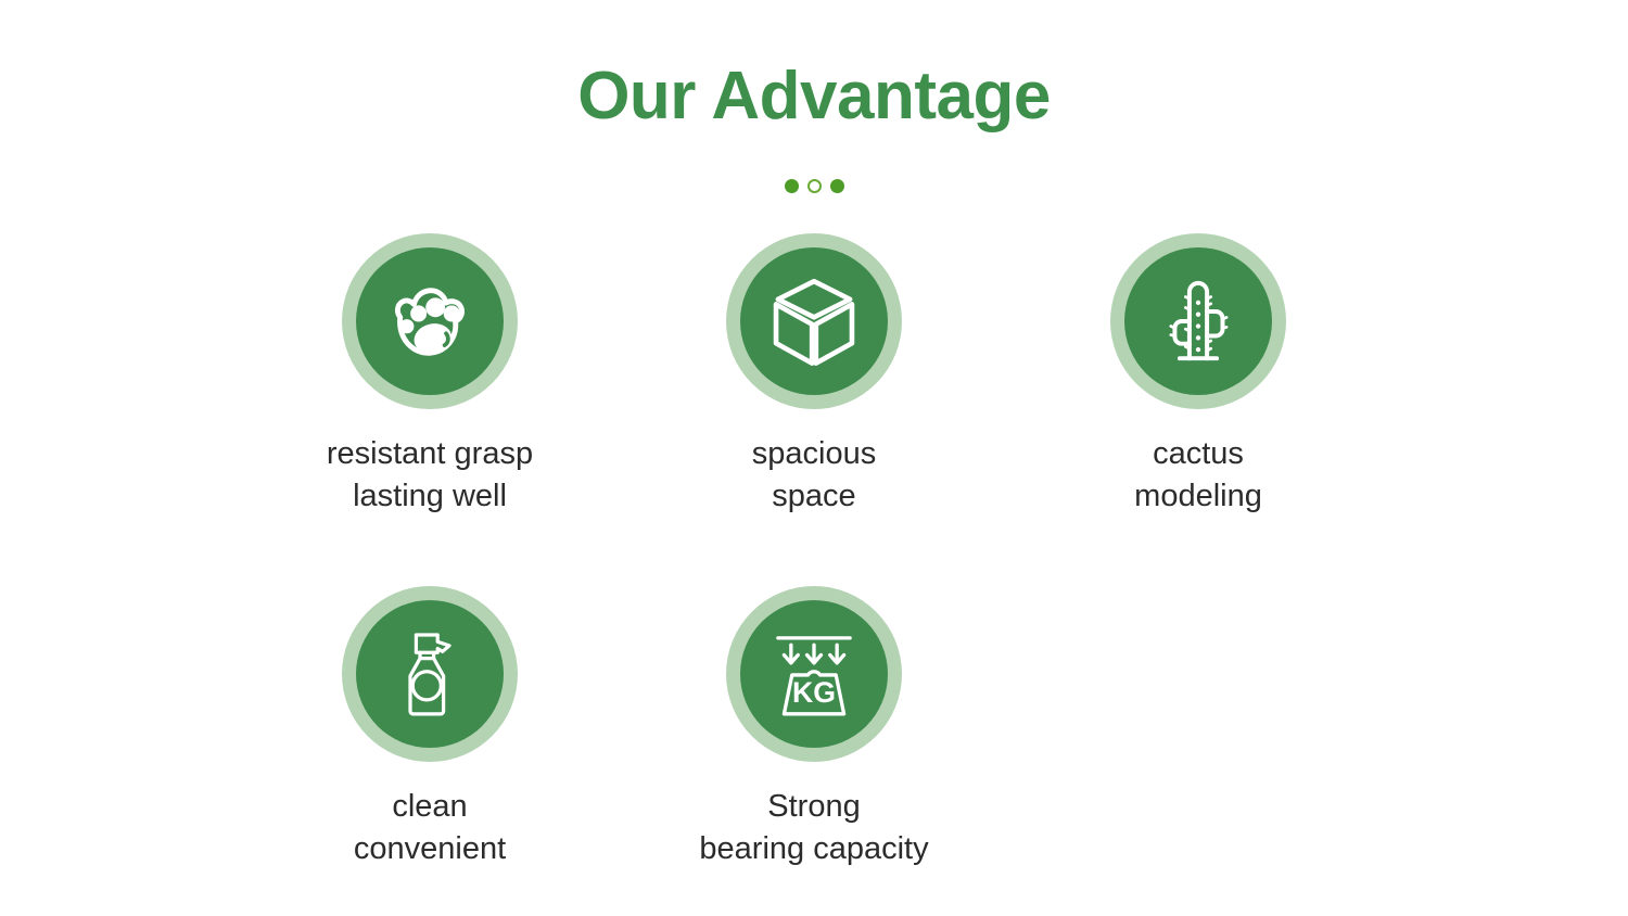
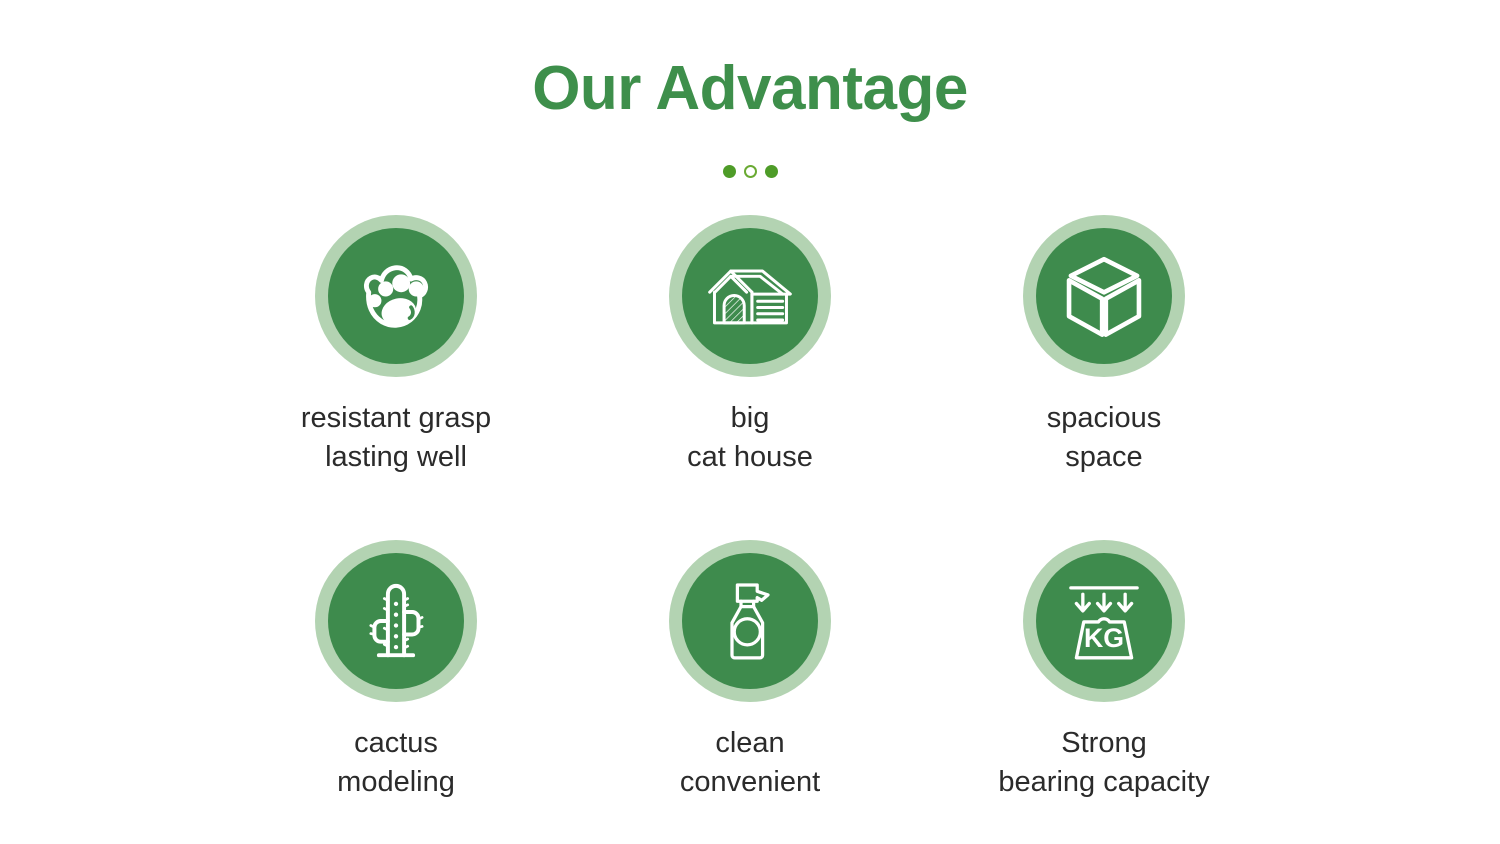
  Our Advantage
  resistant grasp
  lasting well
+ big
+ cat house
  spacious
  space
  cactus
  modeling
  clean
  convenient
  KG
  Strong
  bearing capacity
